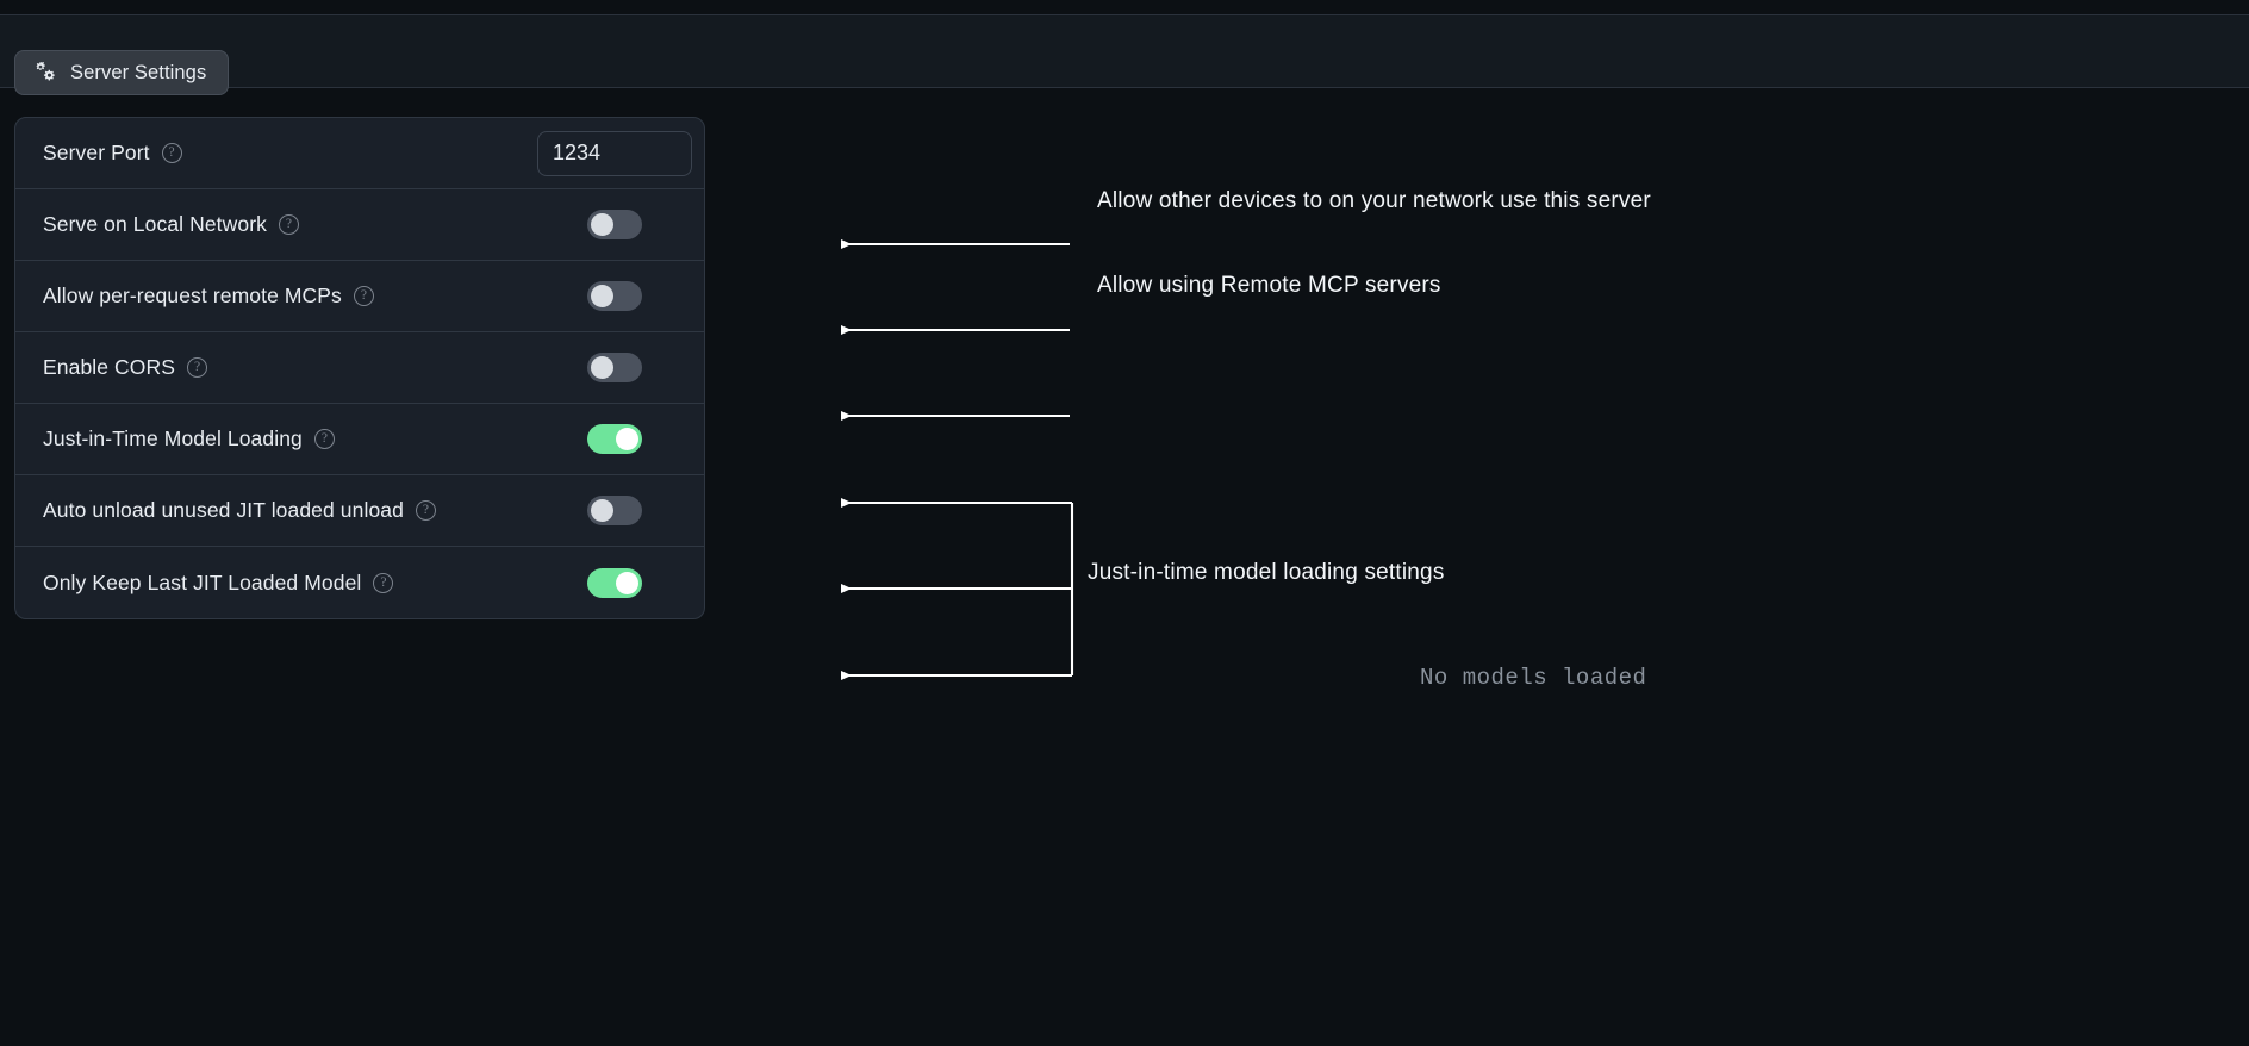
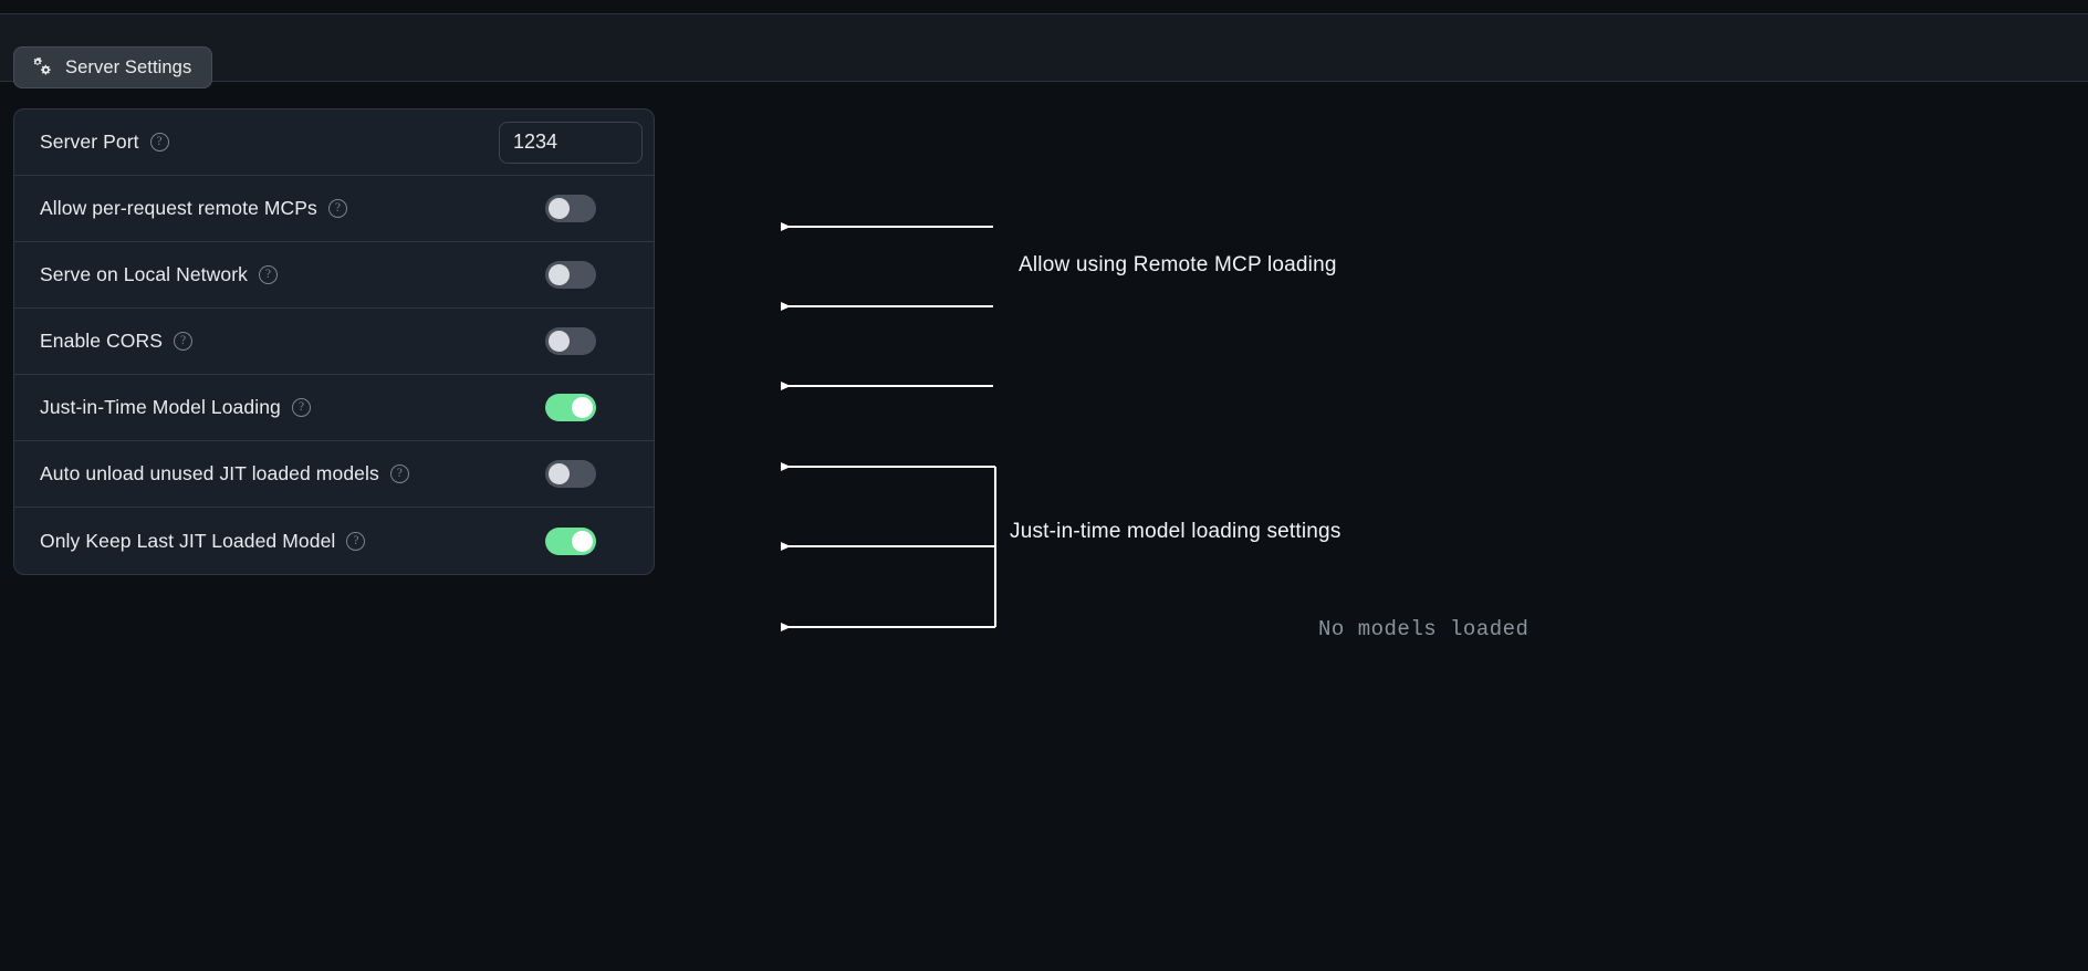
  Server Settings
  Server Port
  ?
  1234
- Serve on Local Network
+ Allow per-request remote MCPs
  ?
- Allow per-request remote MCPs
+ Serve on Local Network
  ?
  Enable CORS
  ?
  Just-in-Time Model Loading
  ?
- Auto unload unused JIT loaded unload
+ Auto unload unused JIT loaded models
  ?
  Only Keep Last JIT Loaded Model
  ?
- Allow other devices to on your network use this server
- Allow using Remote MCP servers
+ Allow using Remote MCP loading
  Just-in-time model loading settings
  No models loaded
